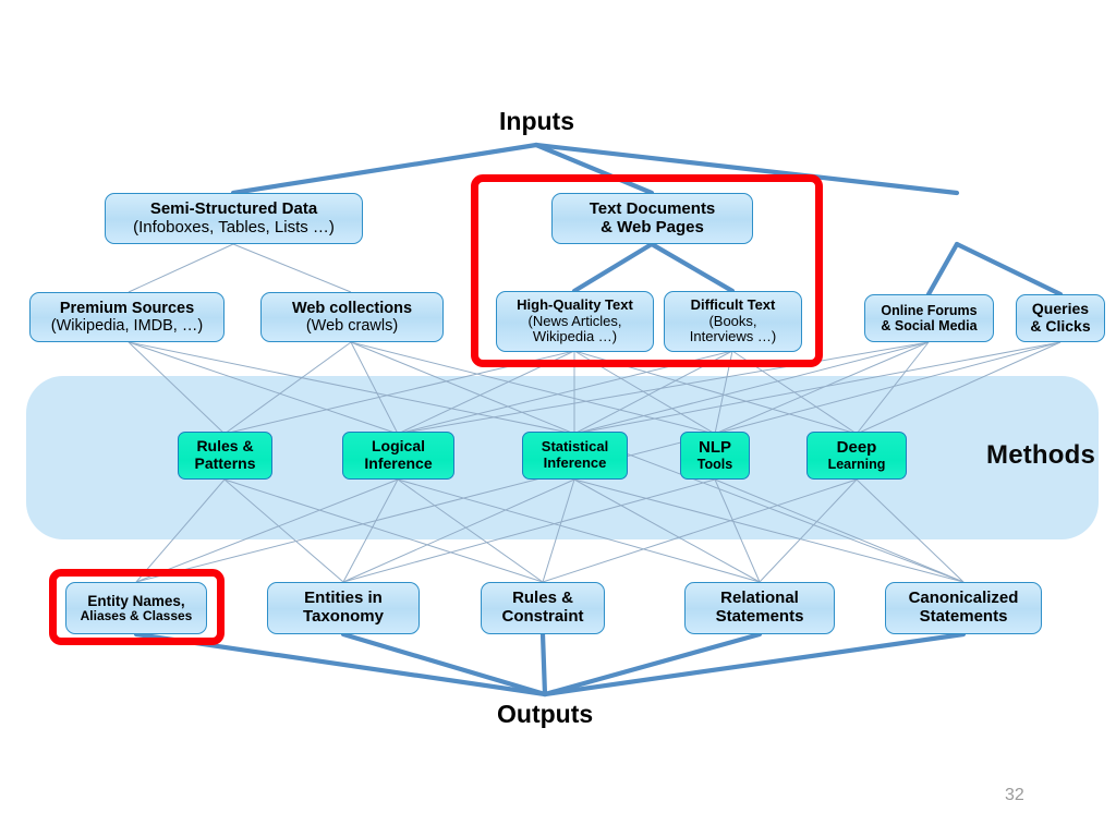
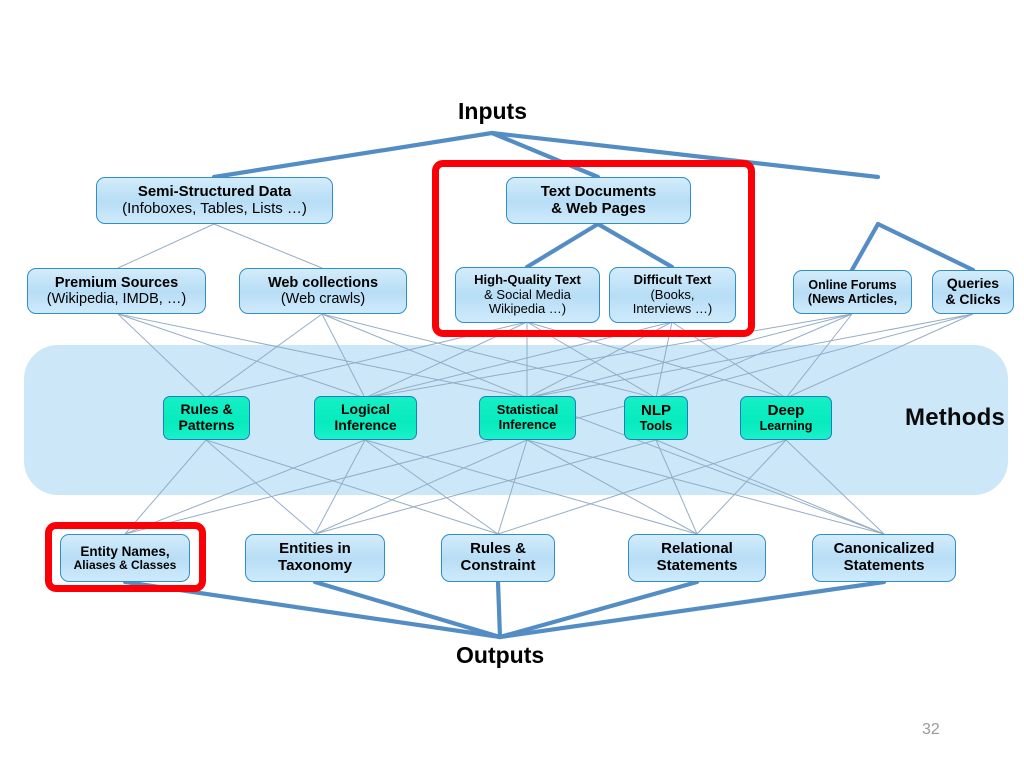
  Semi-Structured Data
  (Infoboxes, Tables, Lists …)
  Text Documents
  & Web Pages
  Premium Sources
  (Wikipedia, IMDB, …)
  Web collections
  (Web crawls)
  High-Quality Text
- (News Articles,
+ & Social Media
  Wikipedia …)
  Difficult Text
  (Books,
  Interviews …)
  Online Forums
- & Social Media
+ (News Articles,
  Queries
  & Clicks
  Rules &
  Patterns
  Logical
  Inference
  Statistical
  Inference
  NLP
  Tools
  Deep
  Learning
  Methods
  Entity Names,
  Aliases & Classes
  Entities in
  Taxonomy
  Rules &
  Constraint
  Relational
  Statements
  Canonicalized
  Statements
  Inputs
  Outputs
  32
